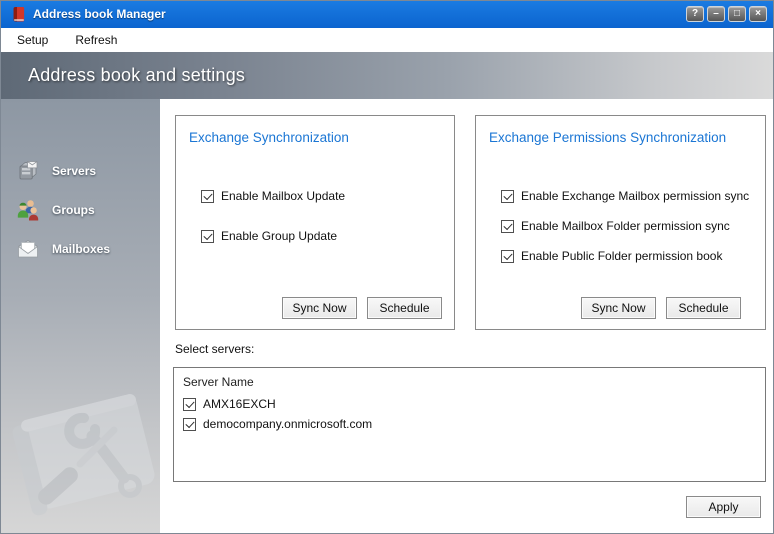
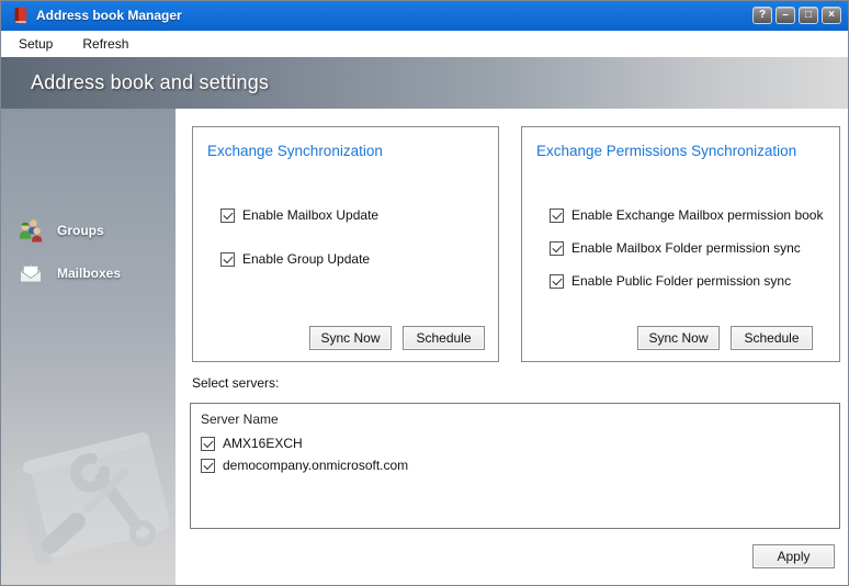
  Address book Manager
  ?
  –
  □
  ×
  Setup
  Refresh
  Address book and settings
- Servers
  Groups
  Mailboxes
  Exchange Synchronization
  Enable Mailbox Update
  Enable Group Update
  Sync Now
  Schedule
  Exchange Permissions Synchronization
- Enable Exchange Mailbox permission sync
+ Enable Exchange Mailbox permission book
  Enable Mailbox Folder permission sync
- Enable Public Folder permission book
+ Enable Public Folder permission sync
  Sync Now
  Schedule
  Select servers:
  Server Name
  AMX16EXCH
  democompany.onmicrosoft.com
  Apply
